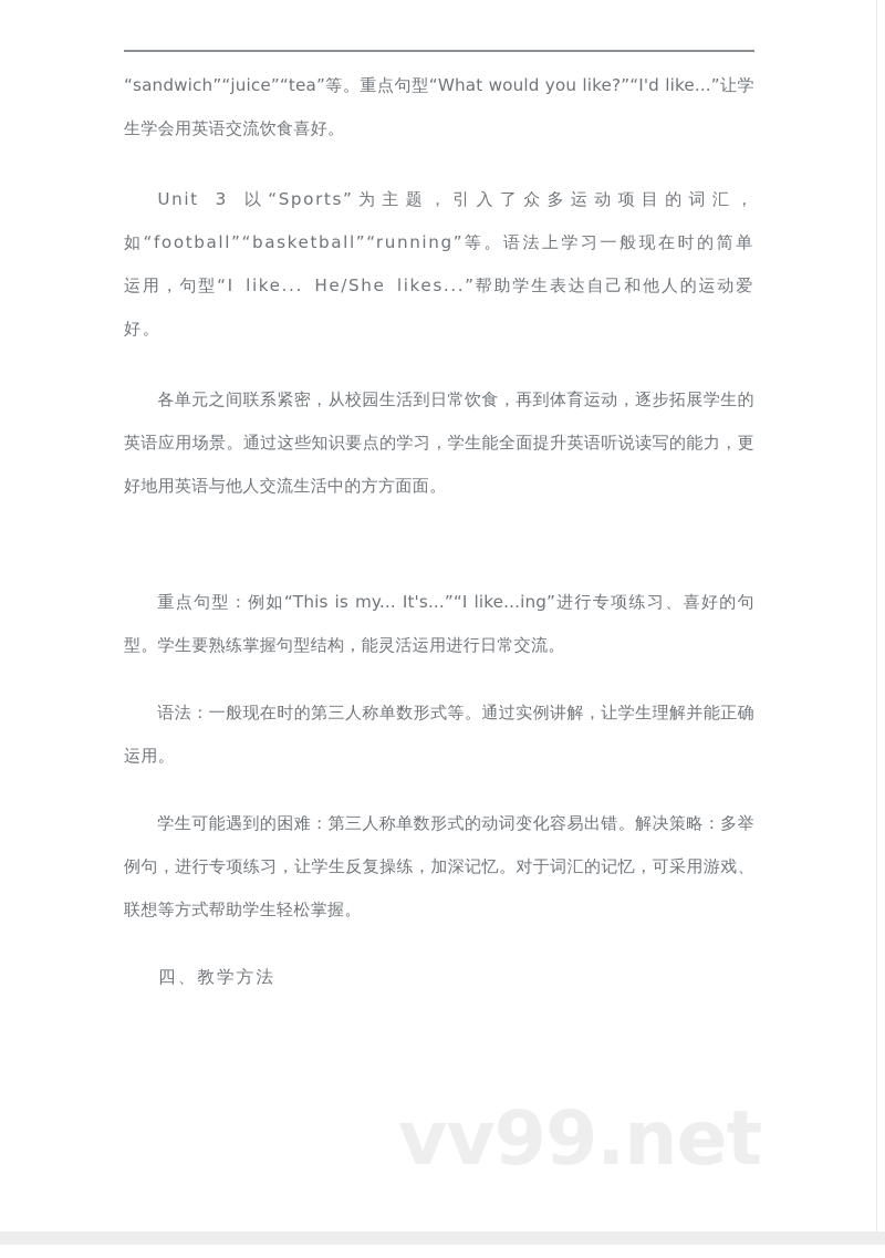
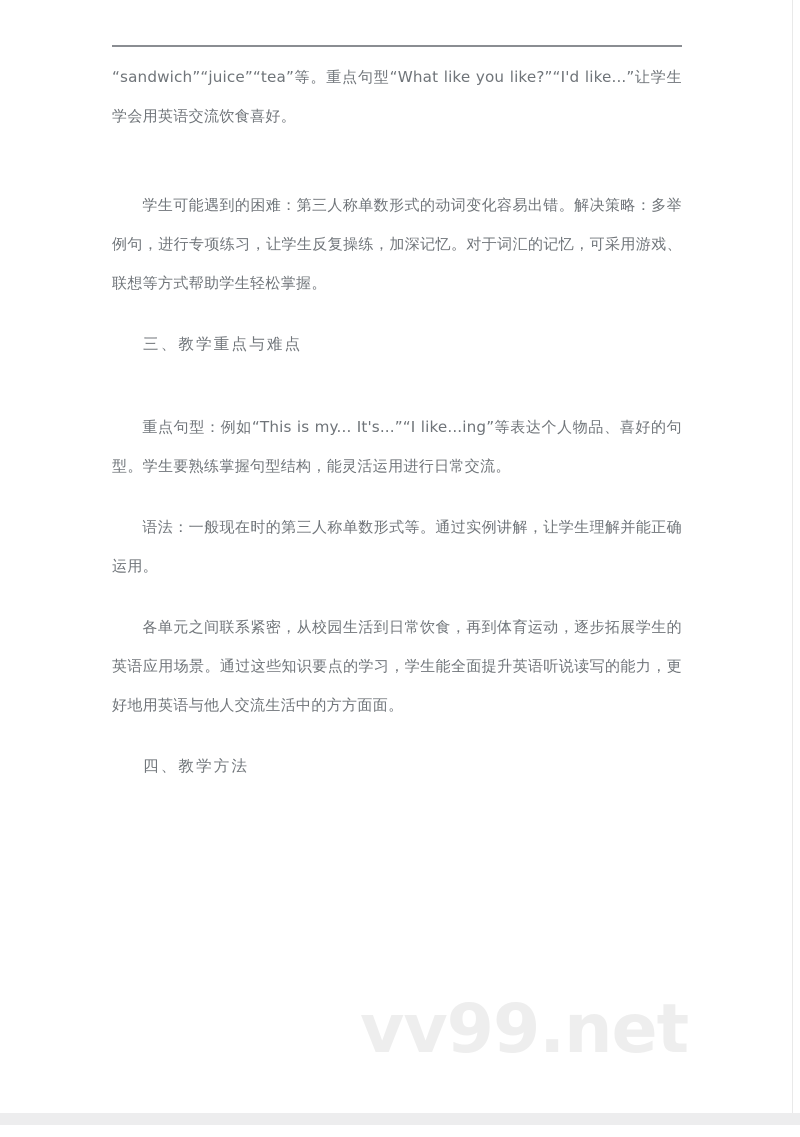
- “sandwich”“juice”“tea”等。重点句型“What would you like?”“I'd like...”让学生学会用英语交流饮食喜好。
+ “sandwich”“juice”“tea”等。重点句型“What like you like?”“I'd like...”让学生学会用英语交流饮食喜好。
- Unit 3 以“Sports”为主题，引入了众多运动项目的词汇，如“football”“basketball”“running”等。语法上学习一般现在时的简单运用，句型“I like... He/She likes...”帮助学生表达自己和他人的运动爱好。
- 各单元之间联系紧密，从校园生活到日常饮食，再到体育运动，逐步拓展学生的英语应用场景。通过这些知识要点的学习，学生能全面提升英语听说读写的能力，更好地用英语与他人交流生活中的方方面面。
+ 学生可能遇到的困难：第三人称单数形式的动词变化容易出错。解决策略：多举例句，进行专项练习，让学生反复操练，加深记忆。对于词汇的记忆，可采用游戏、联想等方式帮助学生轻松掌握。
+ 三、教学重点与难点
- 重点句型：例如“This is my... It's...”“I like...ing”进行专项练习、喜好的句型。学生要熟练掌握句型结构，能灵活运用进行日常交流。
+ 重点句型：例如“This is my... It's...”“I like...ing”等表达个人物品、喜好的句型。学生要熟练掌握句型结构，能灵活运用进行日常交流。
  语法：一般现在时的第三人称单数形式等。通过实例讲解，让学生理解并能正确运用。
- 学生可能遇到的困难：第三人称单数形式的动词变化容易出错。解决策略：多举例句，进行专项练习，让学生反复操练，加深记忆。对于词汇的记忆，可采用游戏、联想等方式帮助学生轻松掌握。
+ 各单元之间联系紧密，从校园生活到日常饮食，再到体育运动，逐步拓展学生的英语应用场景。通过这些知识要点的学习，学生能全面提升英语听说读写的能力，更好地用英语与他人交流生活中的方方面面。
  四、教学方法
